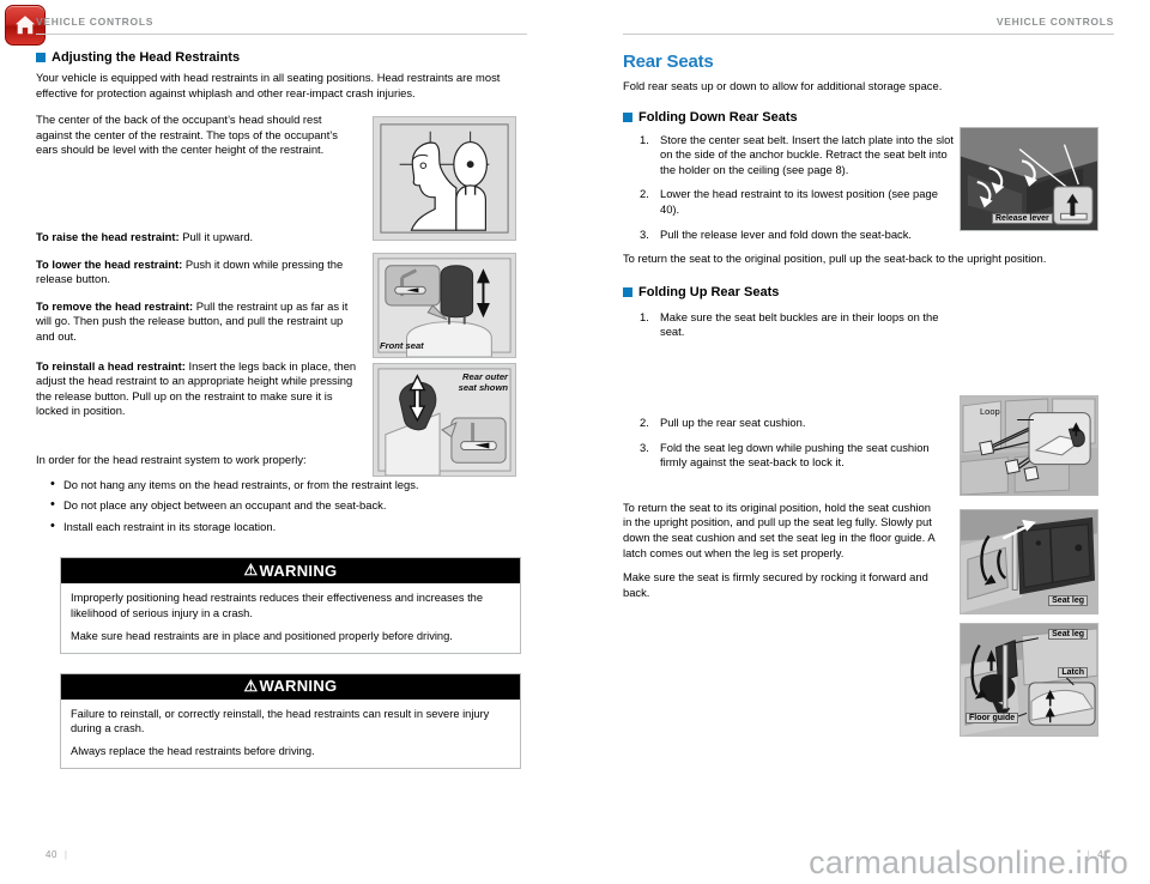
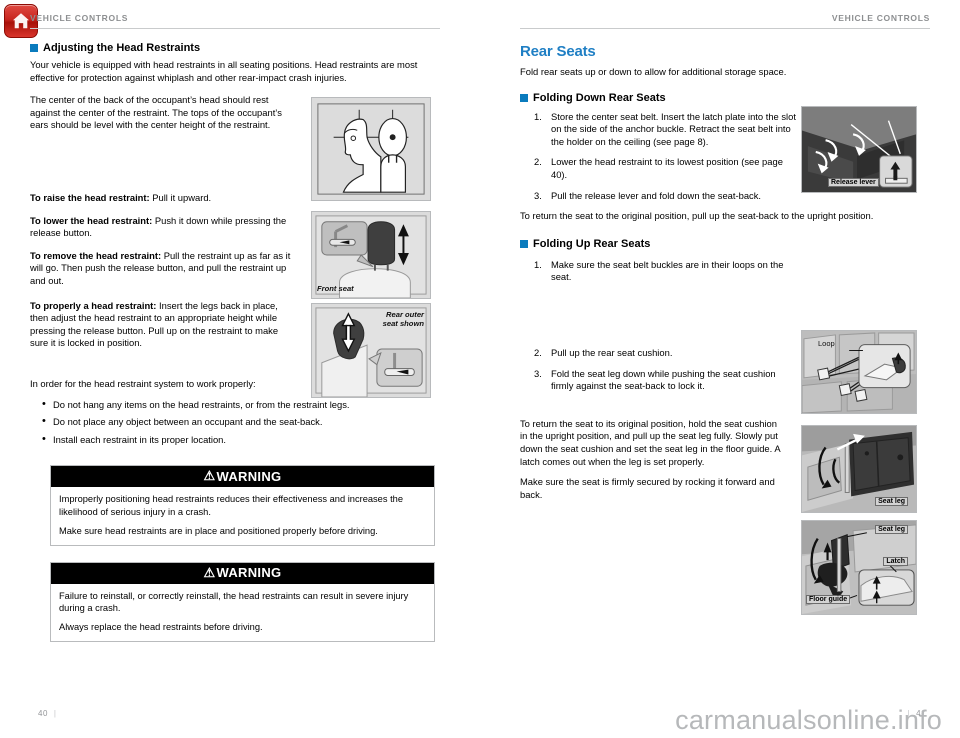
  VEHICLE CONTROLS
  Adjusting the Head Restraints
  Your vehicle is equipped with head restraints in all seating positions. Head restraints are most effective for protection against whiplash and other rear-impact crash injuries.
  The center of the back of the occupant’s head should rest against the center of the restraint. The tops of the occupant’s ears should be level with the center height of the restraint.
  To raise the head restraint: Pull it upward.
  To lower the head restraint: Push it down while pressing the release button.
  To remove the head restraint: Pull the restraint up as far as it will go. Then push the release button, and pull the restraint up and out.
- To reinstall a head restraint: Insert the legs back in place, then adjust the head restraint to an appropriate height while pressing the release button. Pull up on the restraint to make sure it is locked in position.
+ To properly a head restraint: Insert the legs back in place, then adjust the head restraint to an appropriate height while pressing the release button. Pull up on the restraint to make sure it is locked in position.
  In order for the head restraint system to work properly:
  Do not hang any items on the head restraints, or from the restraint legs.
  Do not place any object between an occupant and the seat-back.
- Install each restraint in its storage location.
+ Install each restraint in its proper location.
  ⚠
  WARNING
  Improperly positioning head restraints reduces their effectiveness and increases the likelihood of serious injury in a crash.
  Make sure head restraints are in place and positioned properly before driving.
  ⚠
  WARNING
  Failure to reinstall, or correctly reinstall, the head restraints can result in severe injury during a crash.
  Always replace the head restraints before driving.
  Front seat
  Rear outer
  seat shown
  VEHICLE CONTROLS
  Rear Seats
  Fold rear seats up or down to allow for additional storage space.
  Folding Down Rear Seats
  1.
  Store the center seat belt. Insert the latch plate into the slot on the side of the anchor buckle. Retract the seat belt into the holder on the ceiling (see page 8).
  2.
  Lower the head restraint to its lowest position (see page 40).
  3.
  Pull the release lever and fold down the seat-back.
  To return the seat to the original position, pull up the seat-back to the upright position.
  Folding Up Rear Seats
  1.
  Make sure the seat belt buckles are in their loops on the seat.
  2.
  Pull up the rear seat cushion.
  3.
  Fold the seat leg down while pushing the seat cushion firmly against the seat-back to lock it.
  To return the seat to its original position, hold the seat cushion in the upright position, and pull up the seat leg fully. Slowly put down the seat cushion and set the seat leg in the floor guide. A latch comes out when the leg is set properly.
  Make sure the seat is firmly secured by rocking it forward and back.
  Loop
  40 |
  | 41
  carmanualsonline.info
